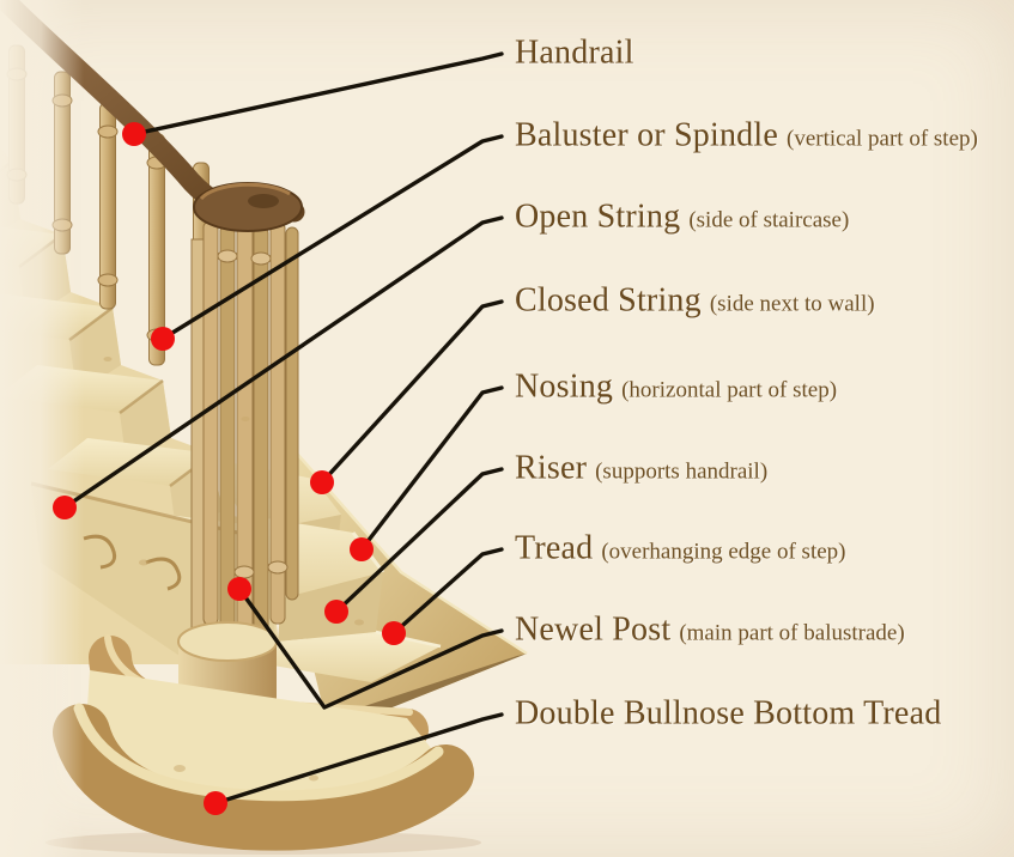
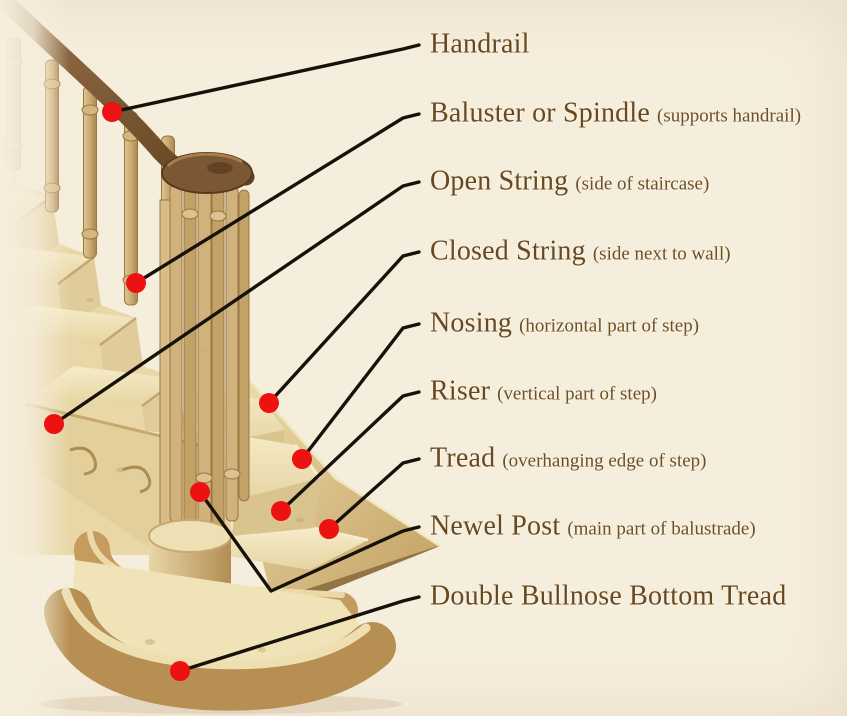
  Handrail
- Baluster or Spindle (vertical part of step)
+ Baluster or Spindle (supports handrail)
  Open String (side of staircase)
  Closed String (side next to wall)
  Nosing (horizontal part of step)
- Riser (supports handrail)
+ Riser (vertical part of step)
  Tread (overhanging edge of step)
  Newel Post (main part of balustrade)
  Double Bullnose Bottom Tread
